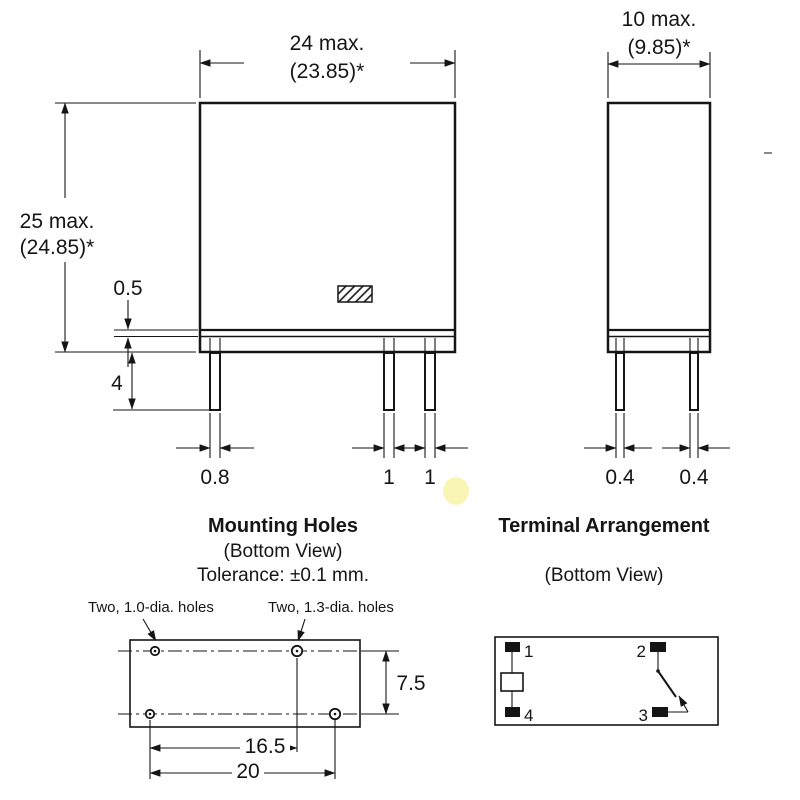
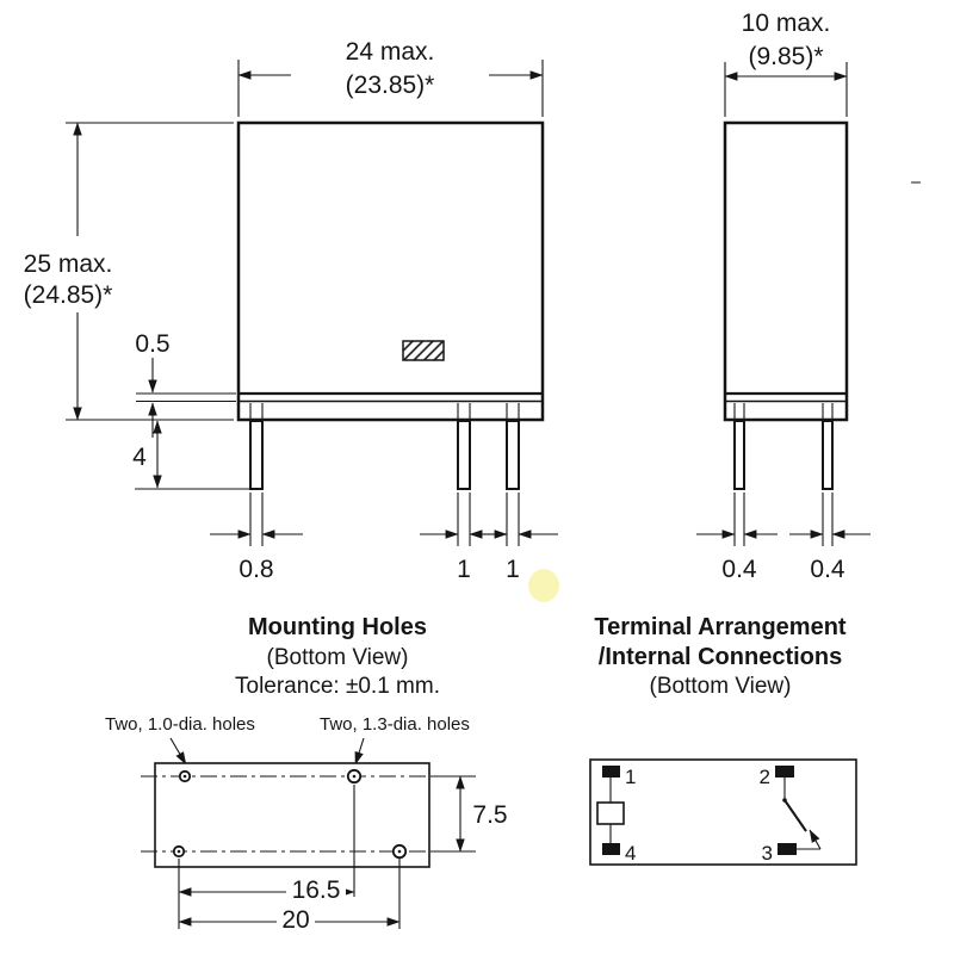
  24 max.
  (23.85)*
  25 max.
  (24.85)*
  0.5
  4
  0.8
  1
  1
  10 max.
  (9.85)*
  0.4
  0.4
  Mounting Holes
  (Bottom View)
  Tolerance: ±0.1 mm.
  Two, 1.0-dia. holes
  Two, 1.3-dia. holes
  7.5
  16.5
  20
  Terminal Arrangement
+ /Internal Connections
  (Bottom View)
  1
  2
  4
  3
